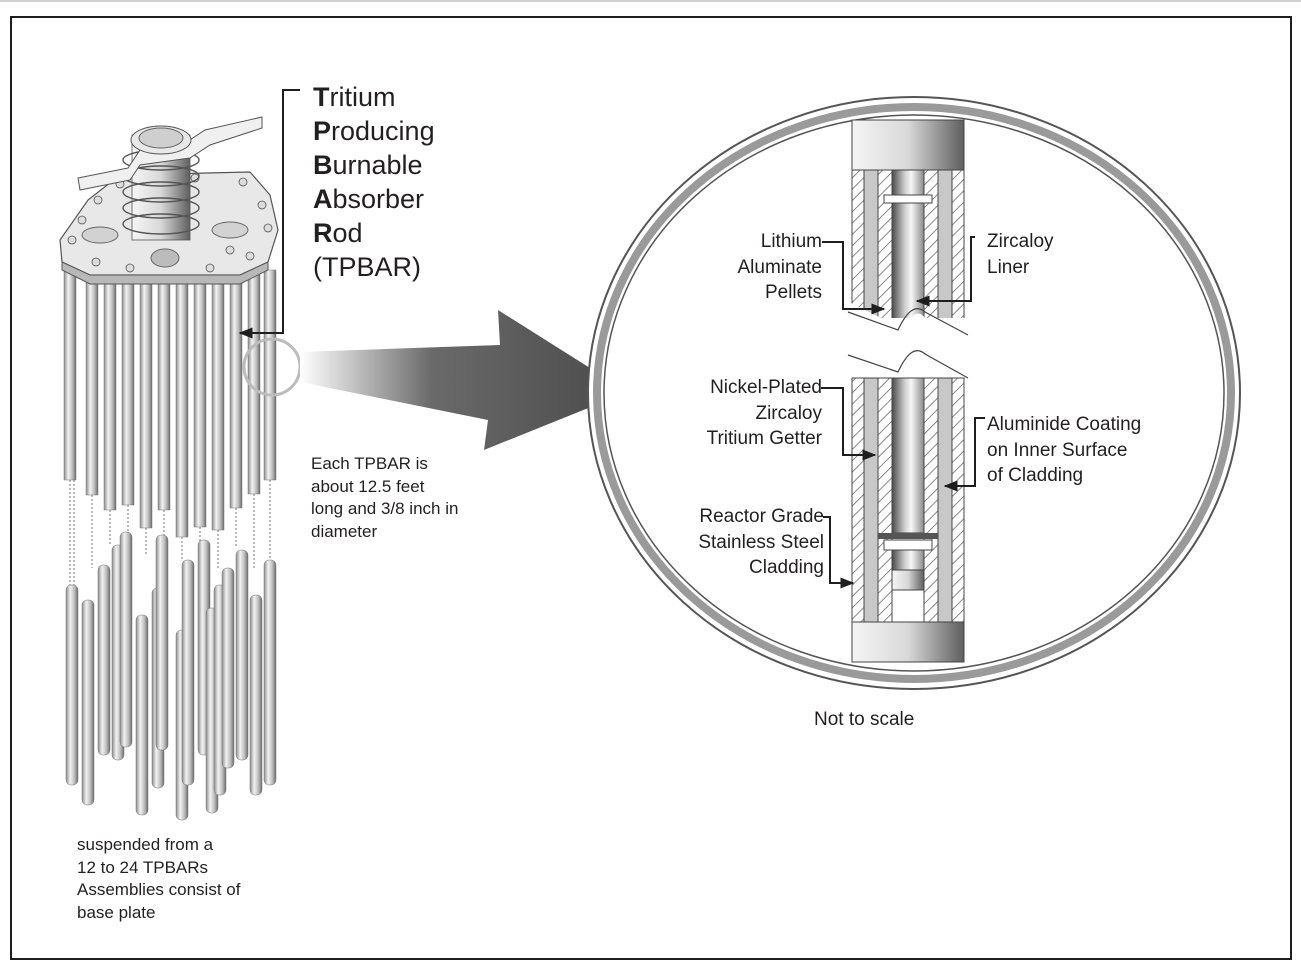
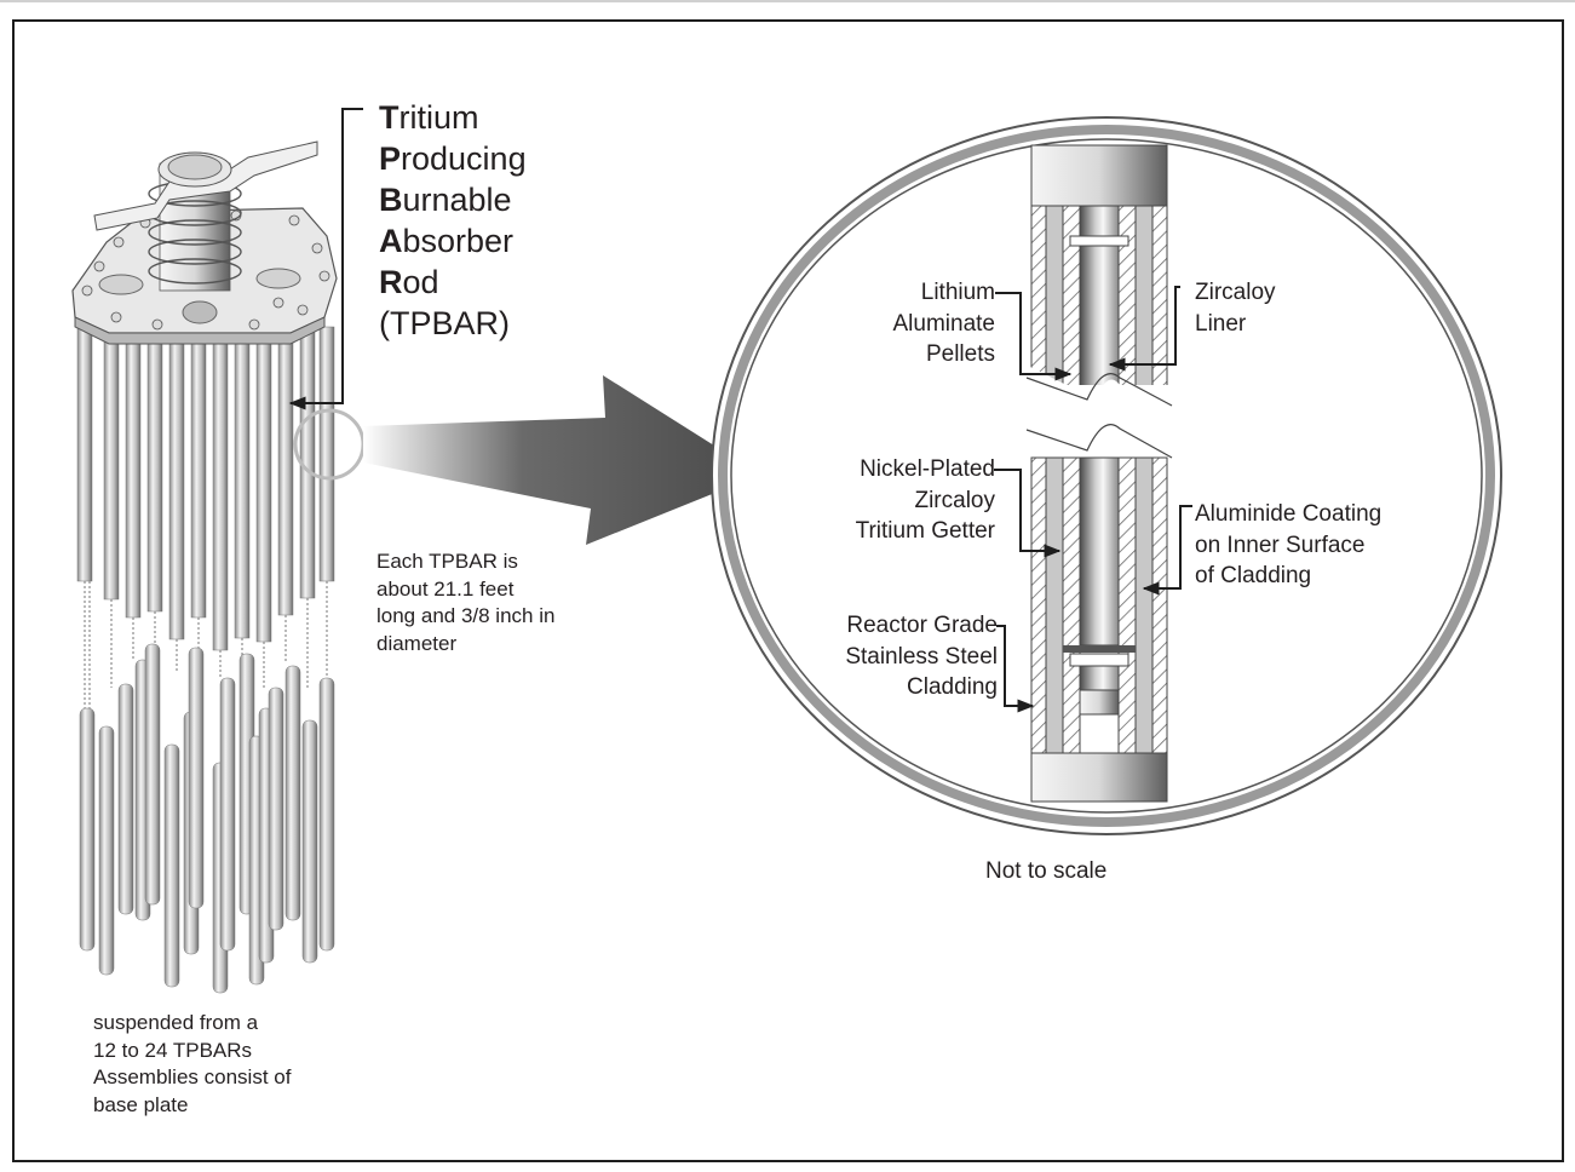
  Tritium
  Producing
  Burnable
  Absorber
  Rod
  (TPBAR)
  Each TPBAR is
- about 12.5 feet
+ about 21.1 feet
  long and 3/8 inch in
  diameter
  suspended from a
  12 to 24 TPBARs
  Assemblies consist of
  base plate
  Lithium
  Aluminate
  Pellets
  Zircaloy
  Liner
  Nickel-Plated
  Zircaloy
  Tritium Getter
  Aluminide Coating
  on Inner Surface
  of Cladding
  Reactor Grade
  Stainless Steel
  Cladding
  Not to scale
